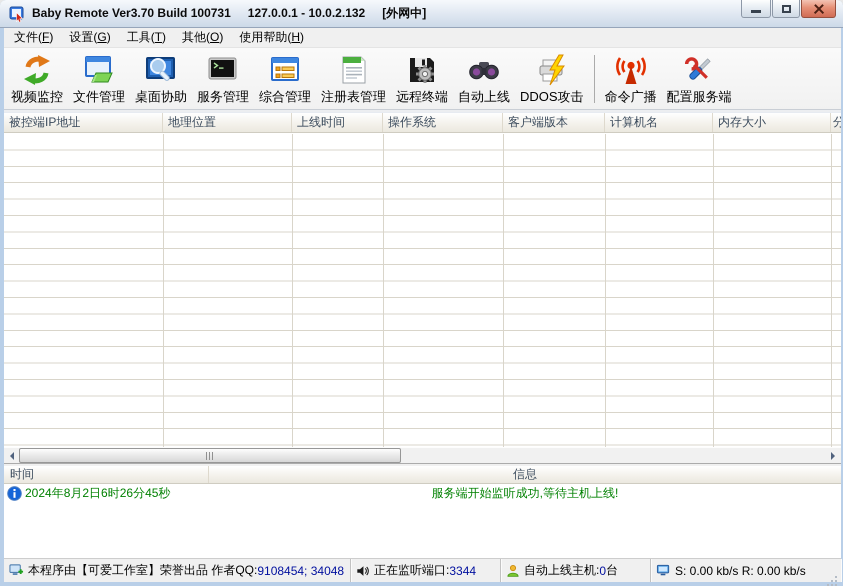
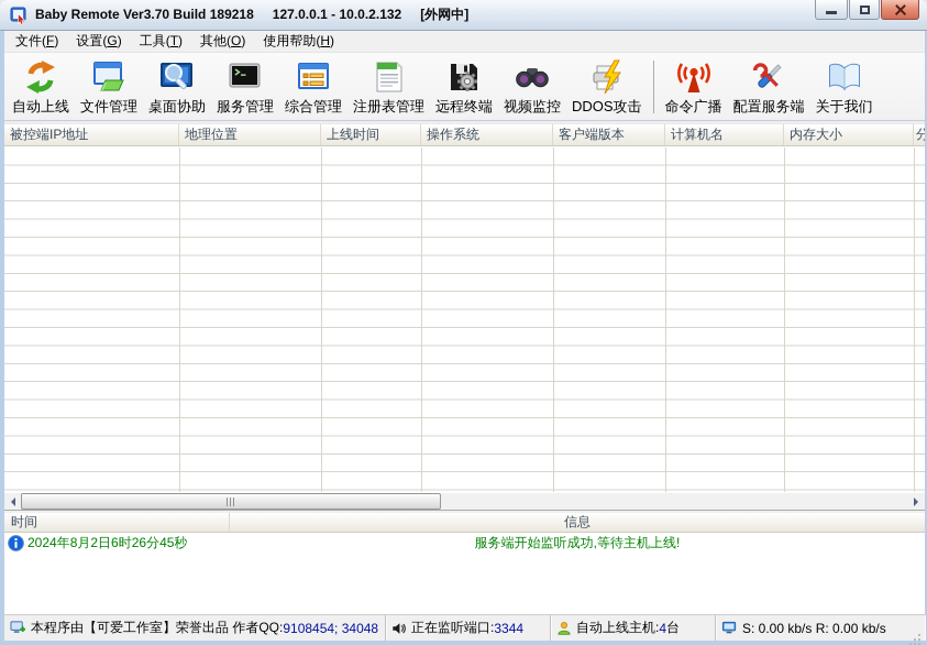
- Baby Remote Ver3.70 Build 100731 127.0.0.1 - 10.0.2.132 [外网中]
+ Baby Remote Ver3.70 Build 189218 127.0.0.1 - 10.0.2.132 [外网中]
  文件(F)
  设置(G)
  工具(T)
  其他(O)
  使用帮助(H)
- 视频监控
+ 自动上线
  文件管理
  桌面协助
  服务管理
  综合管理
  注册表管理
  远程终端
- 自动上线
+ 视频监控
  DDOS攻击
  命令广播
  配置服务端
+ 关于我们
  被控端IP地址
  地理位置
  上线时间
  操作系统
  客户端版本
  计算机名
  内存大小
  分
  时间
  信息
  2024年8月2日6时26分45秒
  服务端开始监听成功,等待主机上线!
  本程序由【可爱工作室】荣誉出品 作者QQ:
  9108454; 34048
  正在监听端口:
  3344
  自动上线主机:
- 0
+ 4
  台
  S: 0.00 kb/s R: 0.00 kb/s
